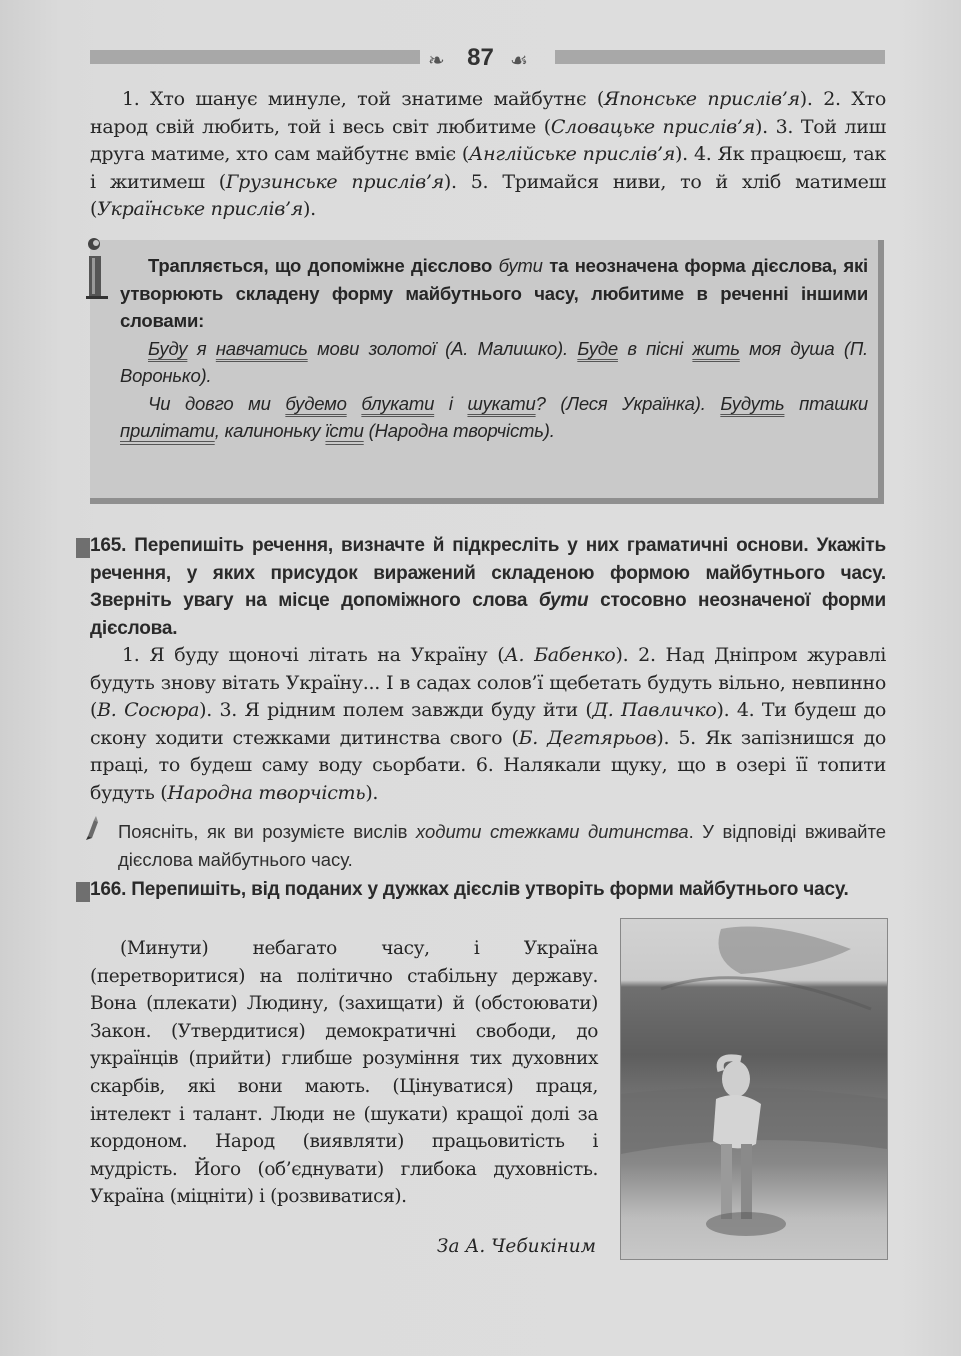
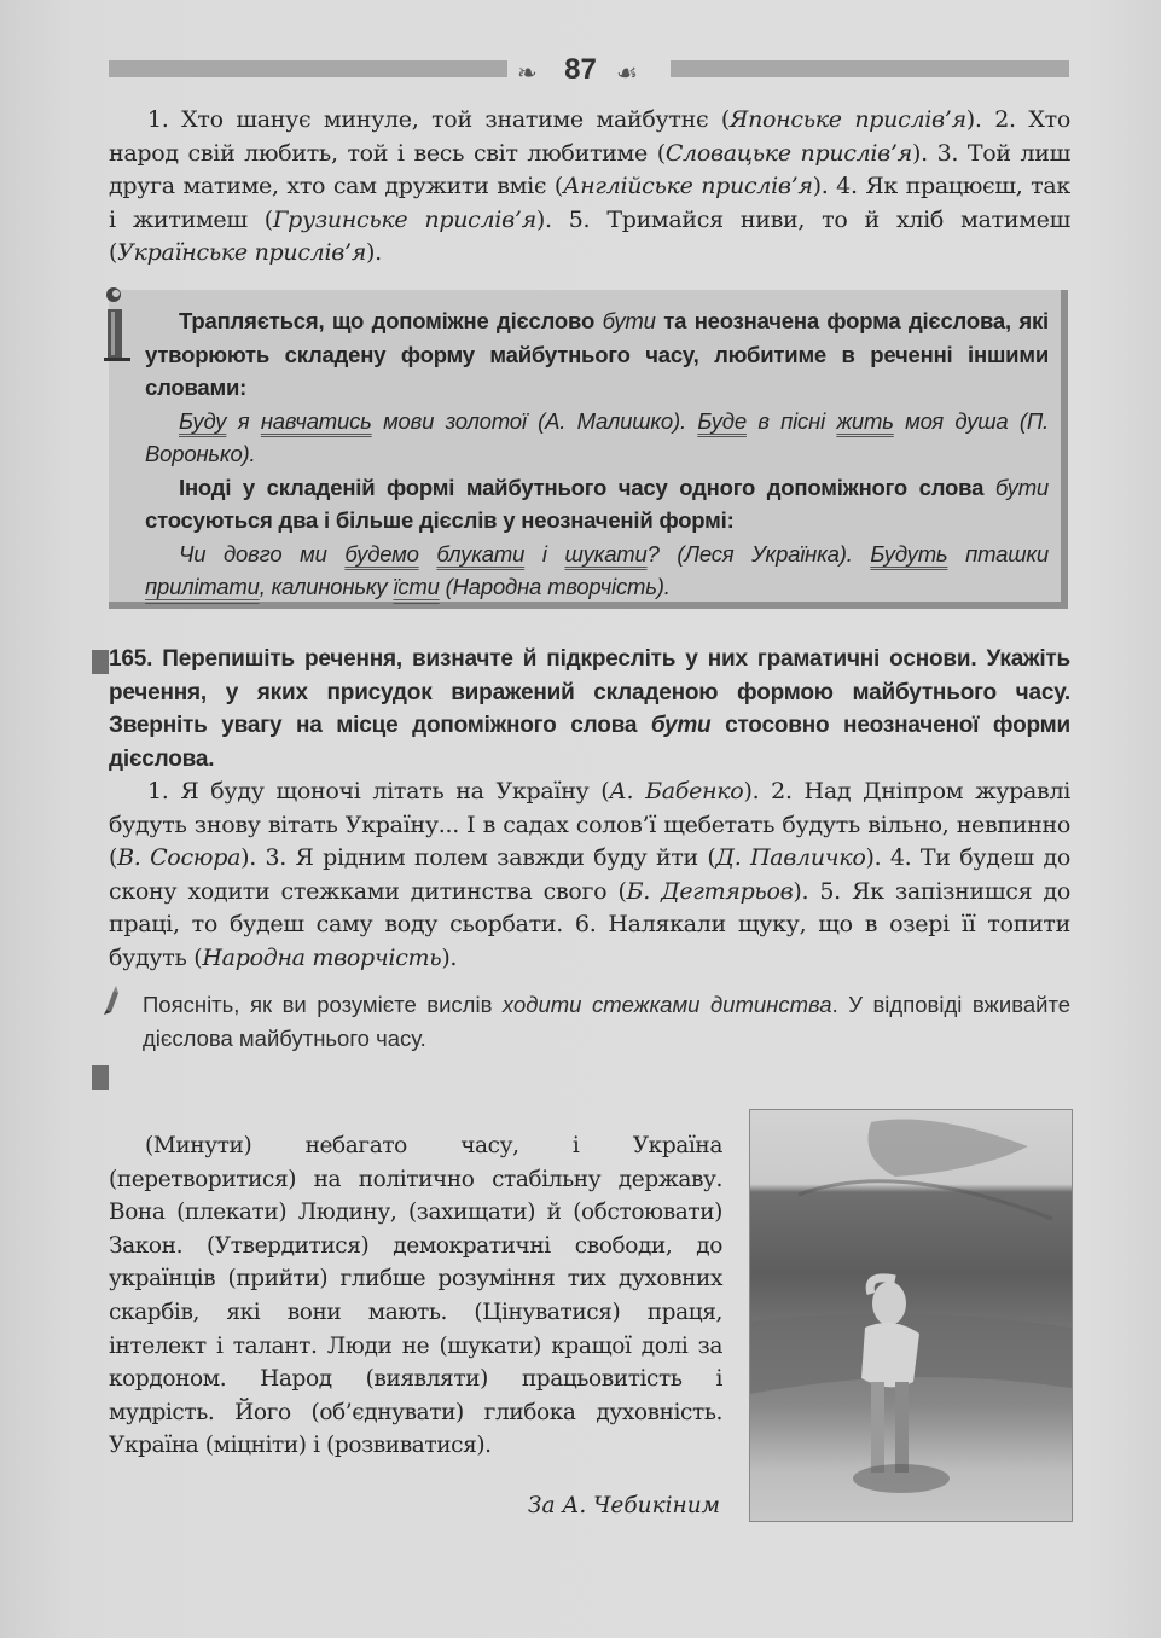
  ❧
  87
  ☙
- 1. Хто шанує минуле, той знатиме майбутнє (Японське прислів’я). 2. Хто народ свій любить, той і весь світ любитиме (Словацьке прислів’я). 3. Той лиш друга матиме, хто сам майбутнє вміє (Англійське прислів’я). 4. Як працюєш, так і житимеш (Грузинське прислів’я). 5. Тримайся ниви, то й хліб матимеш (Українське прислів’я).
+ 1. Хто шанує минуле, той знатиме майбутнє (Японське прислів’я). 2. Хто народ свій любить, той і весь світ любитиме (Словацьке прислів’я). 3. Той лиш друга матиме, хто сам дружити вміє (Англійське прислів’я). 4. Як працюєш, так і житимеш (Грузинське прислів’я). 5. Тримайся ниви, то й хліб матимеш (Українське прислів’я).
  Трапляється, що допоміжне дієслово бути та неозначена форма дієслова, які утворюють складену форму майбутнього часу, любитиме в реченні іншими словами:
  Буду я навчатись мови золотої (А. Малишко). Буде в пісні жить моя душа (П. Воронько).
+ Іноді у складеній формі майбутнього часу одного допоміжного слова бути стосуються два і більше дієслів у неозначеній формі:
  Чи довго ми будемо блукати і шукати? (Леся Українка). Будуть пташки прилітати, калиноньку їсти (Народна творчість).
  165. Перепишіть речення, визначте й підкресліть у них граматичні основи. Укажіть речення, у яких присудок виражений складеною формою майбутнього часу. Зверніть увагу на місце допоміжного слова бути стосовно неозначеної форми дієслова.
  1. Я буду щоночі літать на Україну (А. Бабенко). 2. Над Дніпром журавлі будуть знову вітать Україну... І в садах солов’ї щебетать будуть вільно, невпинно (В. Сосюра). 3. Я рідним полем завжди буду йти (Д. Павличко). 4. Ти будеш до скону ходити стежками дитинства свого (Б. Дегтярьов). 5. Як запізнишся до праці, то будеш саму воду сьорбати. 6. Налякали щуку, що в озері її топити будуть (Народна творчість).
  Поясніть, як ви розумієте вислів ходити стежками дитинства. У відповіді вживайте дієслова майбутнього часу.
- 166. Перепишіть, від поданих у дужках дієслів утворіть форми майбутнього часу.
  (Минути) небагато часу, і Україна (перетворитися) на політично стабільну державу. Вона (плекати) Людину, (захищати) й (обстоювати) Закон. (Утвердитися) демократичні свободи, до українців (прийти) глибше розуміння тих духовних скарбів, які вони мають. (Цінуватися) праця, інтелект і талант. Люди не (шукати) кращої долі за кордоном. Народ (виявляти) працьовитість і мудрість. Його (об’єднувати) глибока духовність. Україна (міцніти) і (розвиватися).
  За А. Чебикіним
